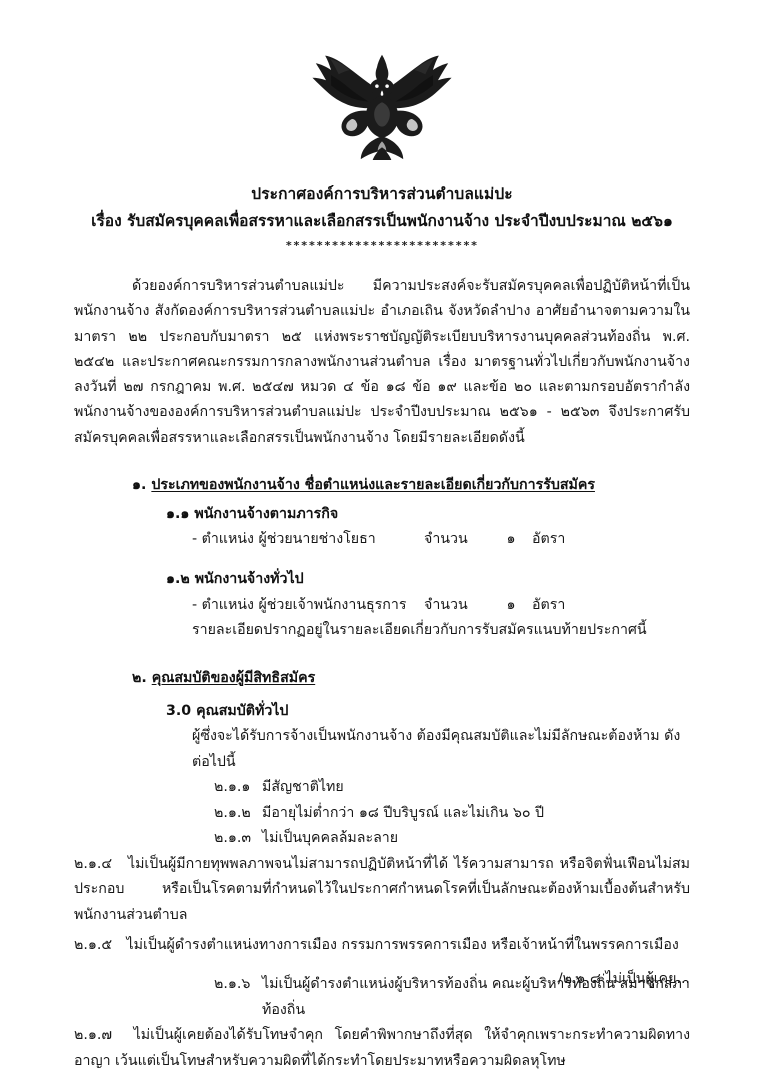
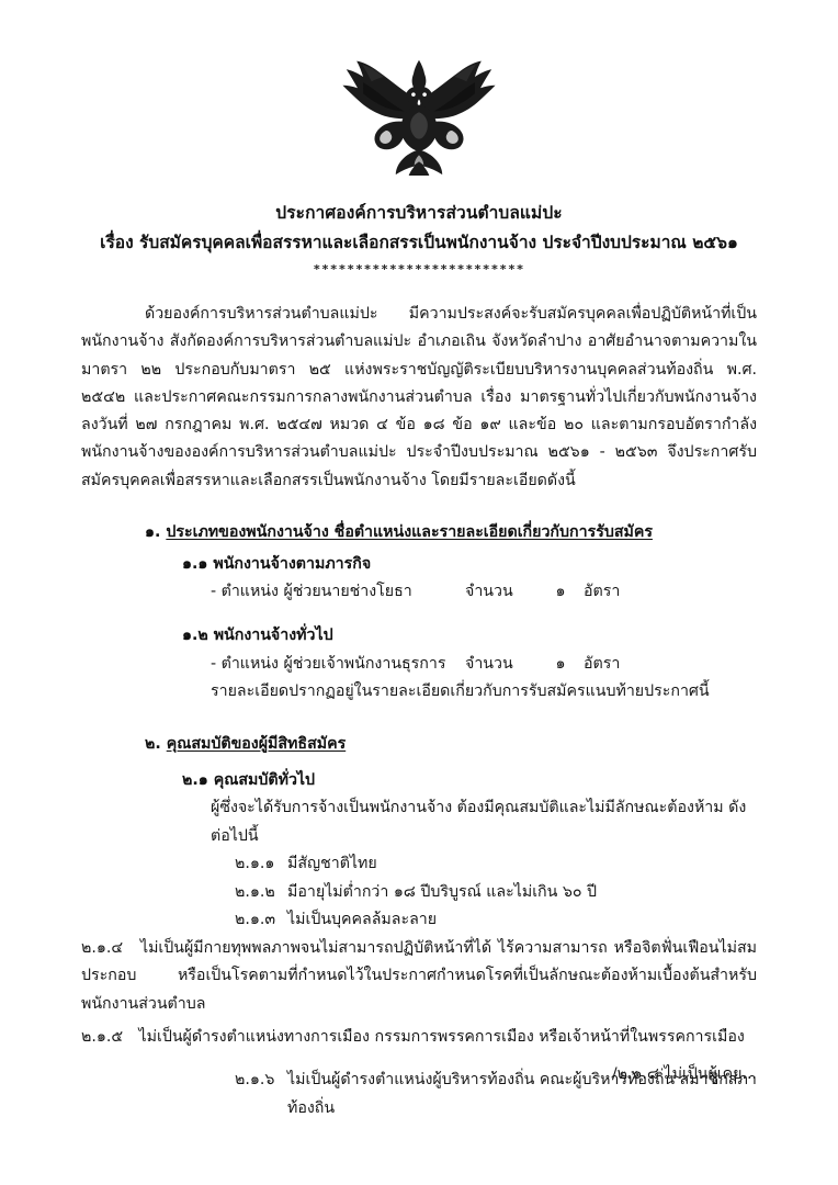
  ประกาศองค์การบริหารส่วนตำบลแม่ปะ
  เรื่อง รับสมัครบุคคลเพื่อสรรหาและเลือกสรรเป็นพนักงานจ้าง ประจำปีงบประมาณ ๒๕๖๑
  *************************
  ด้วยองค์การบริหารส่วนตำบลแม่ปะ มีความประสงค์จะรับสมัครบุคคลเพื่อปฏิบัติหน้าที่เป็นพนักงานจ้าง สังกัดองค์การบริหารส่วนตำบลแม่ปะ อำเภอเถิน จังหวัดลำปาง อาศัยอำนาจตามความในมาตรา ๒๒ ประกอบกับมาตรา ๒๕ แห่งพระราชบัญญัติระเบียบบริหารงานบุคคลส่วนท้องถิ่น พ.ศ. ๒๕๔๒ และประกาศคณะกรรมการกลางพนักงานส่วนตำบล เรื่อง มาตรฐานทั่วไปเกี่ยวกับพนักงานจ้าง ลงวันที่ ๒๗ กรกฎาคม พ.ศ. ๒๕๔๗ หมวด ๔ ข้อ ๑๘ ข้อ ๑๙ และข้อ ๒๐ และตามกรอบอัตรากำลังพนักงานจ้างขององค์การบริหารส่วนตำบลแม่ปะ ประจำปีงบประมาณ ๒๕๖๑ - ๒๕๖๓ จึงประกาศรับสมัครบุคคลเพื่อสรรหาและเลือกสรรเป็นพนักงานจ้าง โดยมีรายละเอียดดังนี้
  ๑. ประเภทของพนักงานจ้าง ชื่อตำแหน่งและรายละเอียดเกี่ยวกับการรับสมัคร
  ๑.๑ พนักงานจ้างตามภารกิจ
  - ตำแหน่ง ผู้ช่วยนายช่างโยธา
  จำนวน
  ๑
  อัตรา
  ๑.๒ พนักงานจ้างทั่วไป
  - ตำแหน่ง ผู้ช่วยเจ้าพนักงานธุรการ
  จำนวน
  ๑
  อัตรา
  รายละเอียดปรากฏอยู่ในรายละเอียดเกี่ยวกับการรับสมัครแนบท้ายประกาศนี้
  ๒. คุณสมบัติของผู้มีสิทธิสมัคร
- 3.0 คุณสมบัติทั่วไป
+ ๒.๑ คุณสมบัติทั่วไป
  ผู้ซึ่งจะได้รับการจ้างเป็นพนักงานจ้าง ต้องมีคุณสมบัติและไม่มีลักษณะต้องห้าม ดังต่อไปนี้
  ๒.๑.๑
  มีสัญชาติไทย
  ๒.๑.๒
  มีอายุไม่ต่ำกว่า ๑๘ ปีบริบูรณ์ และไม่เกิน ๖๐ ปี
  ๒.๑.๓
  ไม่เป็นบุคคลล้มละลาย
  ๒.๑.๔ ไม่เป็นผู้มีกายทุพพลภาพจนไม่สามารถปฏิบัติหน้าที่ได้ ไร้ความสามารถ หรือจิตฟั่นเฟือนไม่สมประกอบ หรือเป็นโรคตามที่กำหนดไว้ในประกาศกำหนดโรคที่เป็นลักษณะต้องห้ามเบื้องต้นสำหรับพนักงานส่วนตำบล
  ๒.๑.๕ ไม่เป็นผู้ดำรงตำแหน่งทางการเมือง กรรมการพรรคการเมือง หรือเจ้าหน้าที่ในพรรคการเมือง
  ๒.๑.๖
  ไม่เป็นผู้ดำรงตำแหน่งผู้บริหารท้องถิ่น คณะผู้บริหารท้องถิ่น สมาชิกสภาท้องถิ่น
- ๒.๑.๗ ไม่เป็นผู้เคยต้องได้รับโทษจำคุก โดยคำพิพากษาถึงที่สุด ให้จำคุกเพราะกระทำความผิดทางอาญา เว้นแต่เป็นโทษสำหรับความผิดที่ได้กระทำโดยประมาทหรือความผิดลหุโทษ
  /๒.๑.๘ ไม่เป็นผู้เคย...
